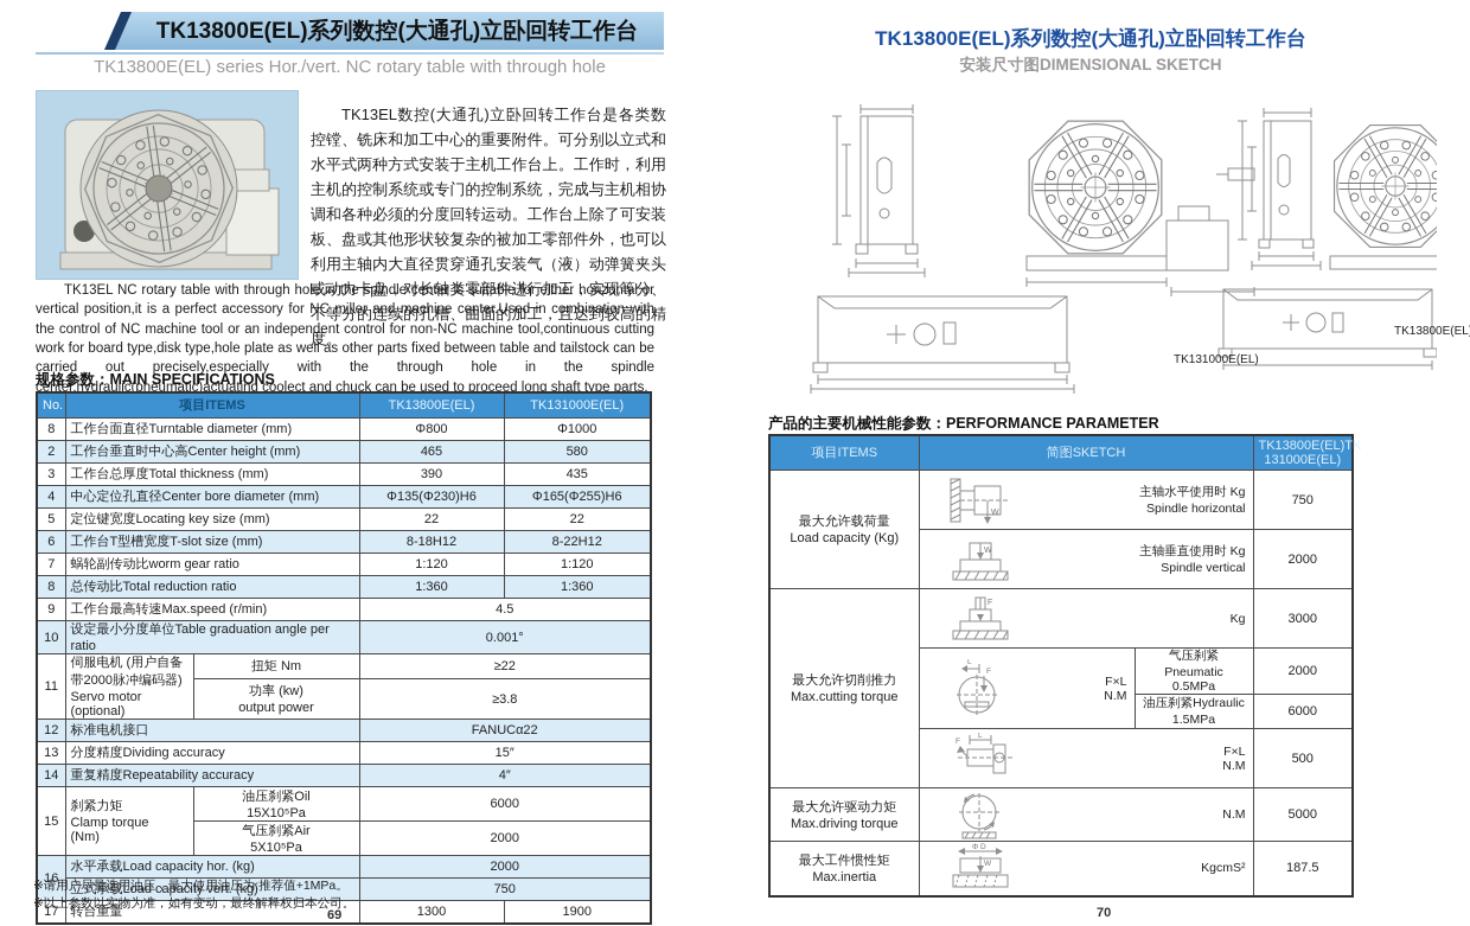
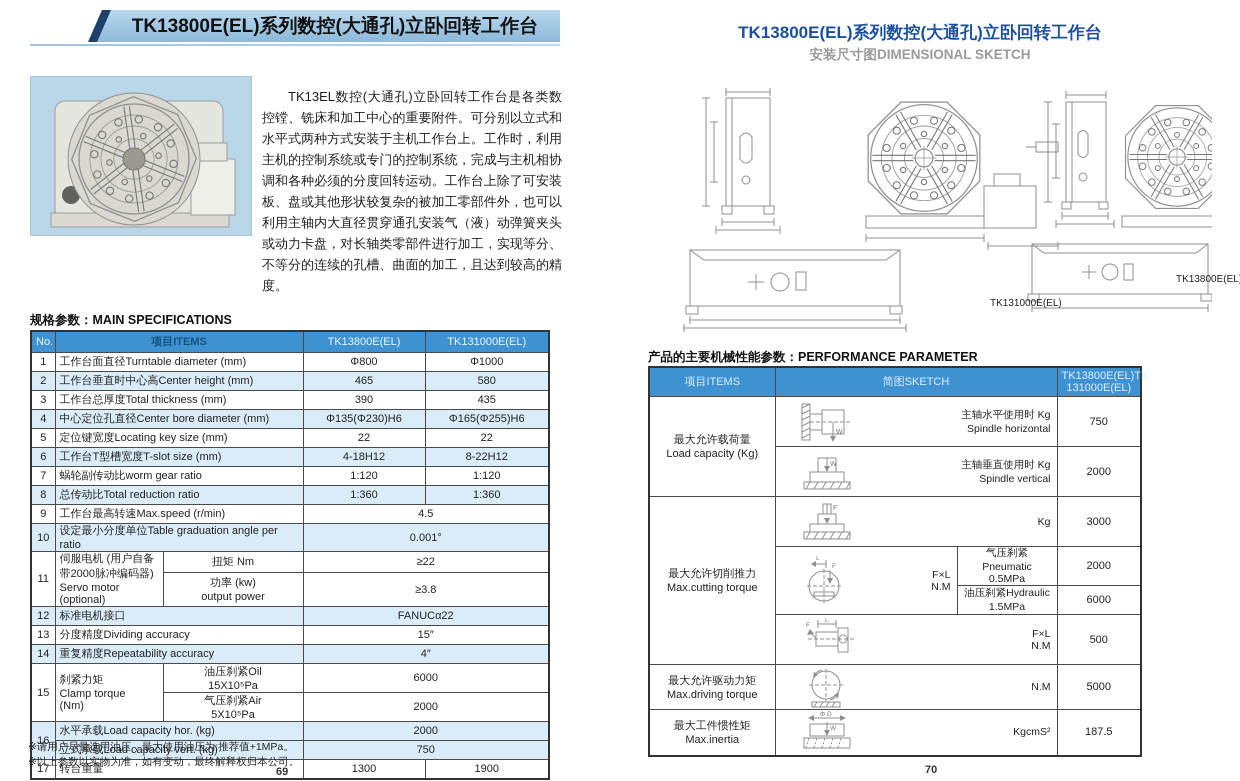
  TK13800E(EL)系列数控(大通孔)立卧回转工作台
- TK13800E(EL) series Hor./vert. NC rotary table with through hole
  TK13EL数控(大通孔)立卧回转工作台是各类数控镗、铣床和加工中心的重要附件。可分别以立式和水平式两种方式安装于主机工作台上。工作时，利用主机的控制系统或专门的控制系统，完成与主机相协调和各种必须的分度回转运动。工作台上除了可安装板、盘或其他形状较复杂的被加工零部件外，也可以利用主轴内大直径贯穿通孔安装气（液）动弹簧夹头或动力卡盘，对长轴类零部件进行加工，实现等分、不等分的连续的孔槽、曲面的加工，且达到较高的精度。
- TK13EL NC rotary table with through hole in the spindle center is suitable for either horizontal or vertical position,it is a perfect accessory for NC miller and machine center.Used in combination with the control of NC machine tool or an independent control for non-NC machine tool,continuous cutting work for board type,disk type,hole plate as well as other parts fixed between table and tailstock can be carried out precisely,especially with the through hole in the spindle center,hydraulic(pneumatic)actuating coolect and chuck can be used to proceed long shaft type parts.
  规格参数：MAIN SPECIFICATIONS
  No.	项目ITEMS	TK13800E(EL)	TK131000E(EL)
- 8	工作台面直径Turntable diameter (mm)	Φ800	Φ1000
+ 1	工作台面直径Turntable diameter (mm)	Φ800	Φ1000
  2	工作台垂直时中心高Center height (mm)	465	580
  3	工作台总厚度Total thickness (mm)	390	435
  4	中心定位孔直径Center bore diameter (mm)	Φ135(Φ230)H6	Φ165(Φ255)H6
  5	定位键宽度Locating key size (mm)	22	22
- 6	工作台T型槽宽度T-slot size (mm)	8-18H12	8-22H12
+ 6	工作台T型槽宽度T-slot size (mm)	4-18H12	8-22H12
  7	蜗轮副传动比worm gear ratio	1:120	1:120
  8	总传动比Total reduction ratio	1:360	1:360
  9	工作台最高转速Max.speed (r/min)	4.5
  10	设定最小分度单位Table graduation angle per ratio	0.001°
  11	伺服电机 (用户自备 带2000脉冲编码器) Servo motor (optional)	扭矩 Nm	≥22
  功率 (kw) output power	≥3.8
  12	标准电机接口	FANUCα22
  13	分度精度Dividing accuracy	15″
  14	重复精度Repeatability accuracy	4″
  15	刹紧力矩 Clamp torque (Nm)	油压刹紧Oil 15X10⁵Pa	6000
  气压刹紧Air 5X10⁵Pa	2000
  16	水平承载Load capacity hor. (kg)	2000
  立式承载Load capacity vert. (kg)	750
  17	转台重量	1300	1900
  ※请用户尽量选用油压，最大使用油压为:推荐值+1MPa。
  ※以上参数以实物为准，如有变动，最终解释权归本公司。
  69
  TK13800E(EL)系列数控(大通孔)立卧回转工作台
  安装尺寸图DIMENSIONAL SKETCH
  TK131000E(EL)
  TK13800E(EL
  产品的主要机械性能参数：PERFORMANCE PARAMETER
  项目ITEMS	简图SKETCH	TK13800E(EL)TK 131000E(EL)
  最大允许载荷量 Load capacity (Kg)	主轴水平使用时 Kg Spindle horizontal	750
  主轴垂直使用时 Kg Spindle vertical	2000
  最大允许切削推力 Max.cutting torque	Kg	3000
  F×L N.M	气压刹紧Pneumatic 0.5MPa	2000
  油压刹紧Hydraulic 1.5MPa	6000
  F×L N.M	500
  最大允许驱动力矩 Max.driving torque	N.M	5000
  最大工件惯性矩 Max.inertia	KgcmS²	187.5
  70
